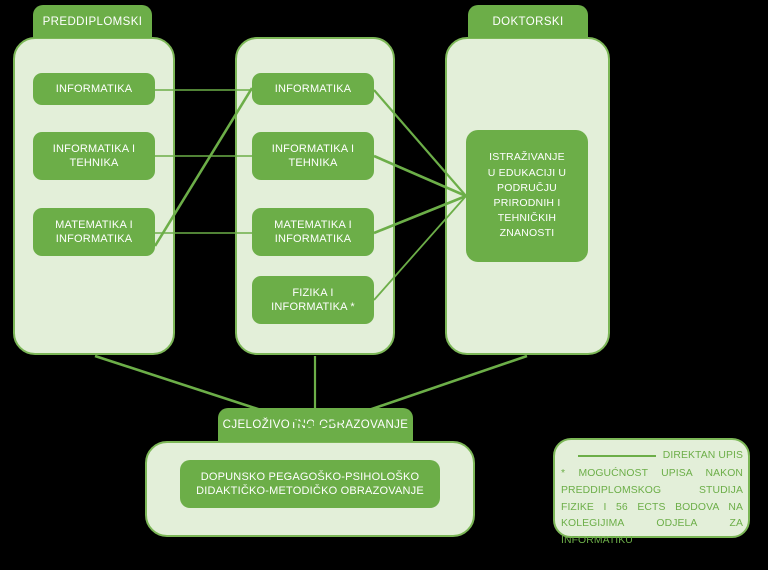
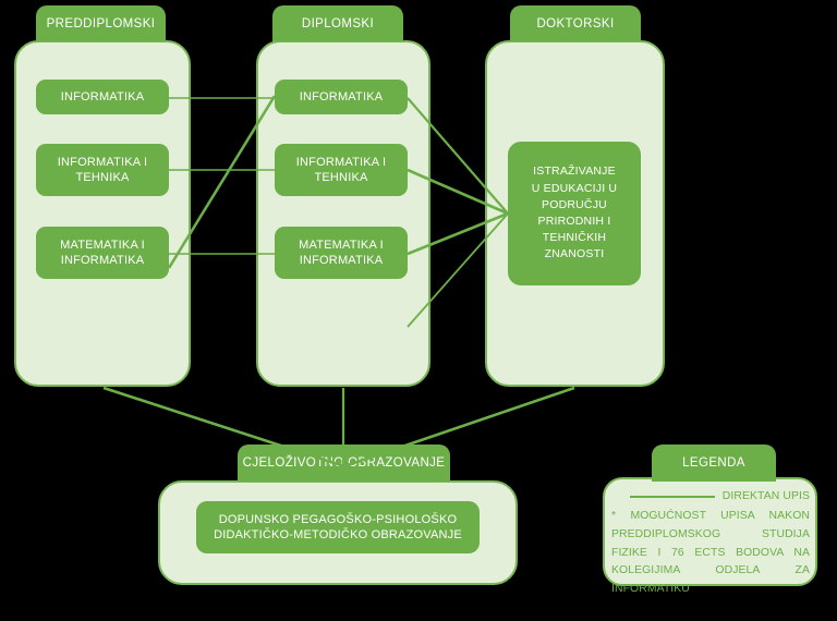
  PREDDIPLOMSKI
  INFORMATIKA
  INFORMATIKA I
  TEHNIKA
  MATEMATIKA I
  INFORMATIKA
+ DIPLOMSKI
  INFORMATIKA
  INFORMATIKA I
  TEHNIKA
  MATEMATIKA I
  INFORMATIKA
- FIZIKA I
- INFORMATIKA *
  DOKTORSKI
  ISTRAŽIVANJE
  U EDUKACIJI U
  PODRUČJU
  PRIRODNIH I
  TEHNIČKIH
  ZNANOSTI
  CJELOŽIVOTNBRAZOVANJE
  DOPUNSKO PEGAGOŠKO-PSIHOLOŠKO
  DIDAKTIČKO-METODIČKO OBRAZOVANJE
+ LEGENDA
  DIREKTAN UPIS
- * MOGUĆNOST UPISA NAKON PREDDIPLOMSKOG STUDIJA FIZIKE I 56 ECTS BODOVA NA KOLEGIJIMA ODJELA ZA INFORMATIKU
+ * MOGUĆNOST UPISA NAKON PREDDIPLOMSKOG STUDIJA FIZIKE I 76 ECTS BODOVA NA KOLEGIJIMA ODJELA ZA INFORMATIKU
